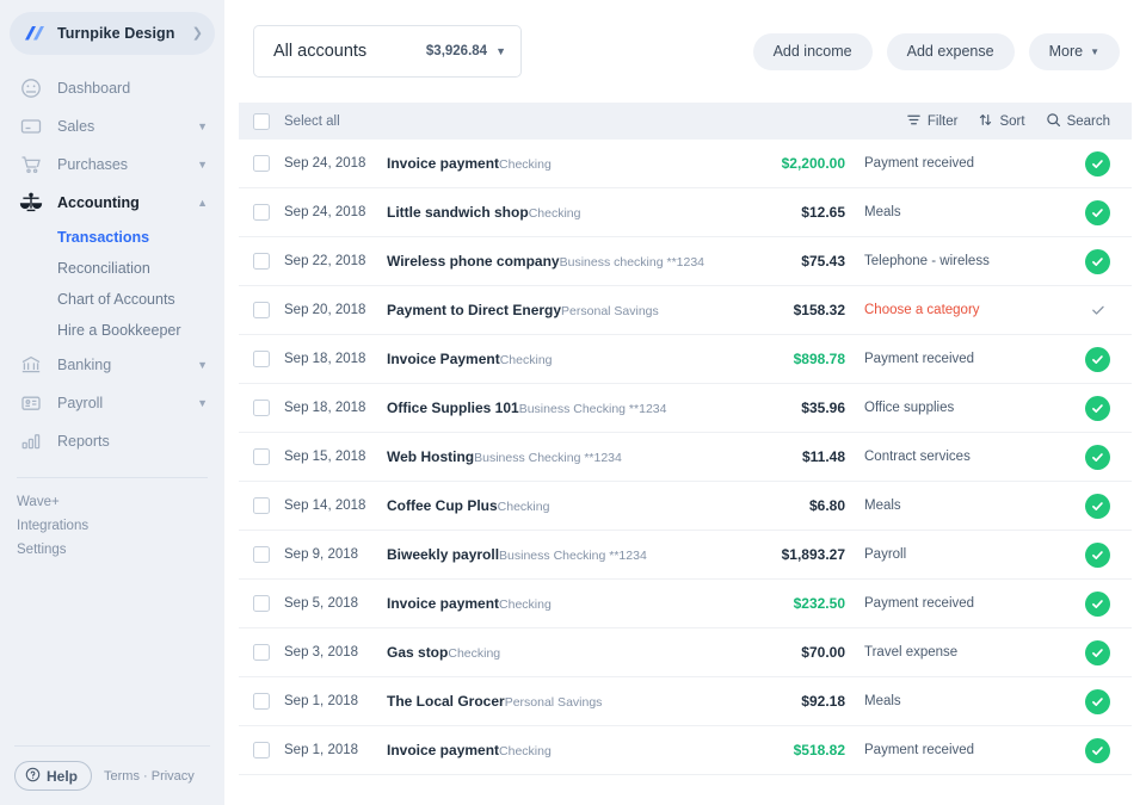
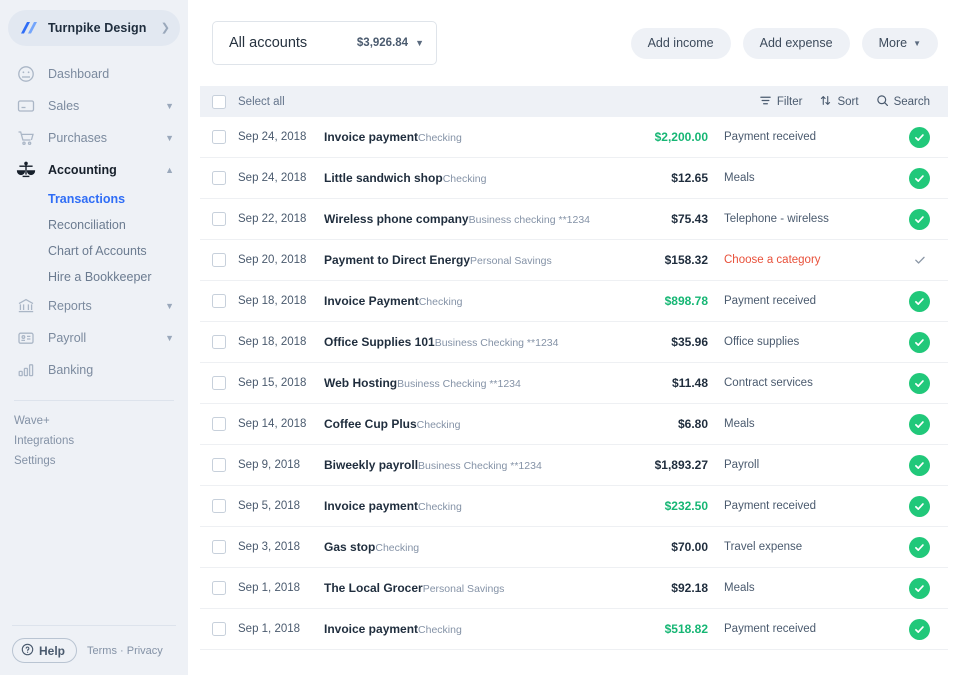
  Turnpike Design
  ❯
  Dashboard
  Sales
  ▼
  Purchases
  ▼
  Accounting
  ▲
  Transactions
  Reconciliation
  Chart of Accounts
  Hire a Bookkeeper
- Banking
+ Reports
  ▼
  Payroll
  ▼
- Reports
+ Banking
  Wave+
  Integrations
  Settings
  Help
  Terms · Privacy
  All accounts
  $3,926.84
  ▼
  Add income
  Add expense
  More
  ▼
  Select all
  Filter
  Sort
  Search
  Sep 24, 2018
  Invoice paymentChecking
  $2,200.00
  Payment received
  Sep 24, 2018
  Little sandwich shopChecking
  $12.65
  Meals
  Sep 22, 2018
  Wireless phone companyBusiness checking **1234
  $75.43
  Telephone - wireless
  Sep 20, 2018
  Payment to Direct EnergyPersonal Savings
  $158.32
  Choose a category
  Sep 18, 2018
  Invoice PaymentChecking
  $898.78
  Payment received
  Sep 18, 2018
  Office Supplies 101Business Checking **1234
  $35.96
  Office supplies
  Sep 15, 2018
  Web HostingBusiness Checking **1234
  $11.48
  Contract services
  Sep 14, 2018
  Coffee Cup PlusChecking
  $6.80
  Meals
  Sep 9, 2018
  Biweekly payrollBusiness Checking **1234
  $1,893.27
  Payroll
  Sep 5, 2018
  Invoice paymentChecking
  $232.50
  Payment received
  Sep 3, 2018
  Gas stopChecking
  $70.00
  Travel expense
  Sep 1, 2018
  The Local GrocerPersonal Savings
  $92.18
  Meals
  Sep 1, 2018
  Invoice paymentChecking
  $518.82
  Payment received
